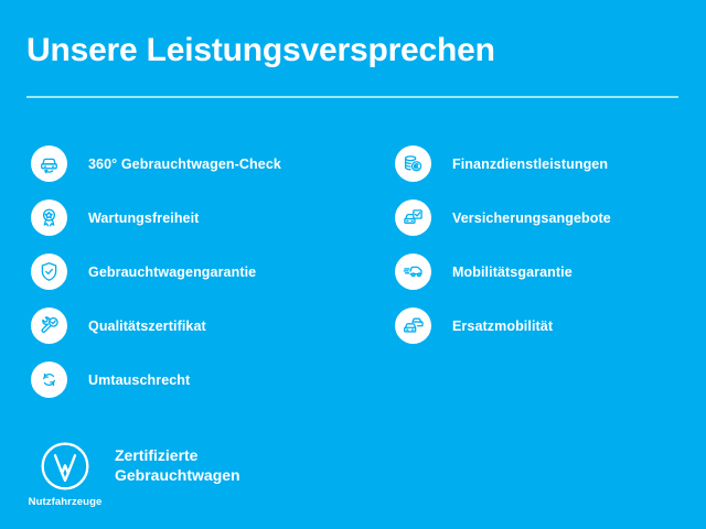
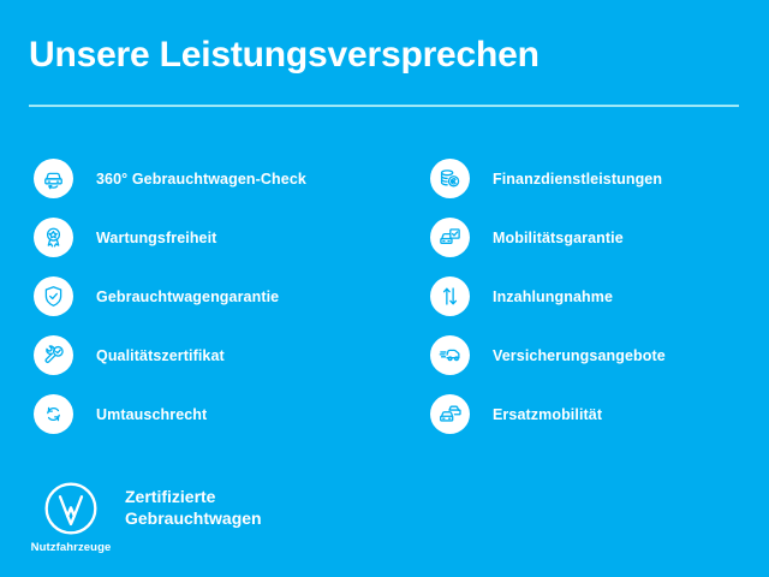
  Unsere Leistungsversprechen
  360° Gebrauchtwagen-Check
  Wartungsfreiheit
  Gebrauchtwagengarantie
  Qualitätszertifikat
  Umtauschrecht
  Finanzdienstleistungen
- Versicherungsangebote
+ Mobilitätsgarantie
+ Inzahlungnahme
- Mobilitätsgarantie
+ Versicherungsangebote
  Ersatzmobilität
  Nutzfahrzeuge
  Zertifizierte
  Gebrauchtwagen
